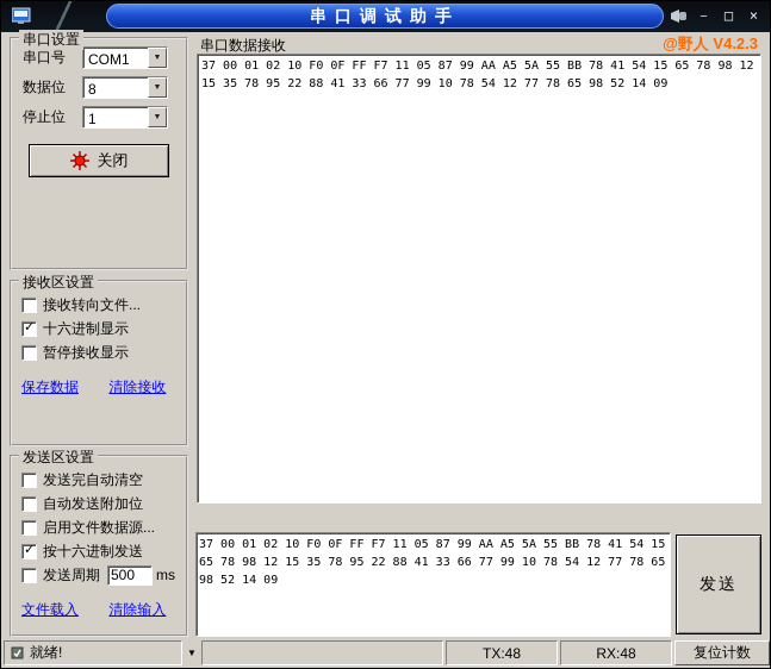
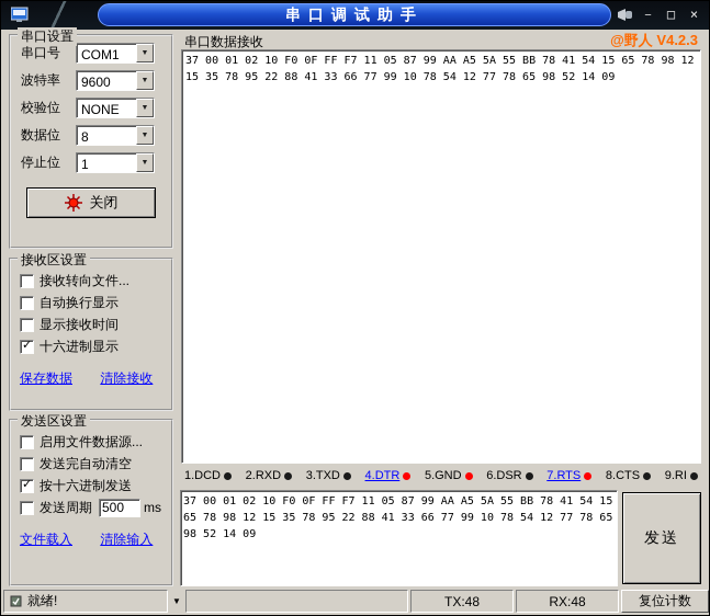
  串口调试助手
  －
  □
  ×
  串口设置
  串口号
  COM1
+ 波特率
+ 9600
+ 校验位
+ NONE
  数据位
  8
  停止位
  1
  关闭
  接收区设置
  接收转向文件...
+ 自动换行显示
+ 显示接收时间
  ✓
  十六进制显示
- 暂停接收显示
  保存数据 清除接收
  发送区设置
- 发送完自动清空
+ 启用文件数据源...
- 自动发送附加位
- 启用文件数据源...
+ 发送完自动清空
  ✓
  按十六进制发送
  发送周期
  500
  ms
  文件载入 清除输入
  串口数据接收
  @野人 V4.2.3
  37 00 01 02 10 F0 0F FF F7 11 05 87 99 AA A5 5A 55 BB 78 41 54 15 65 78 98 12 15 35 78 95 22 88 41 33 66 77 99 10 78 54 12 77 78 65 98 52 14 09
+ 1.DCD
+ 2.RXD
+ 3.TXD
+ 4.DTR
+ 5.GND
+ 6.DSR
+ 7.RTS
+ 8.CTS
+ 9.RI
  37 00 01 02 10 F0 0F FF F7 11 05 87 99 AA A5 5A 55 BB 78 41 54 15 65 78 98 12 15 35 78 95 22 88 41 33 66 77 99 10 78 54 12 77 78 65 98 52 14 09
  发送
  就绪!
  ▼
  TX:48
  RX:48
  复位计数
